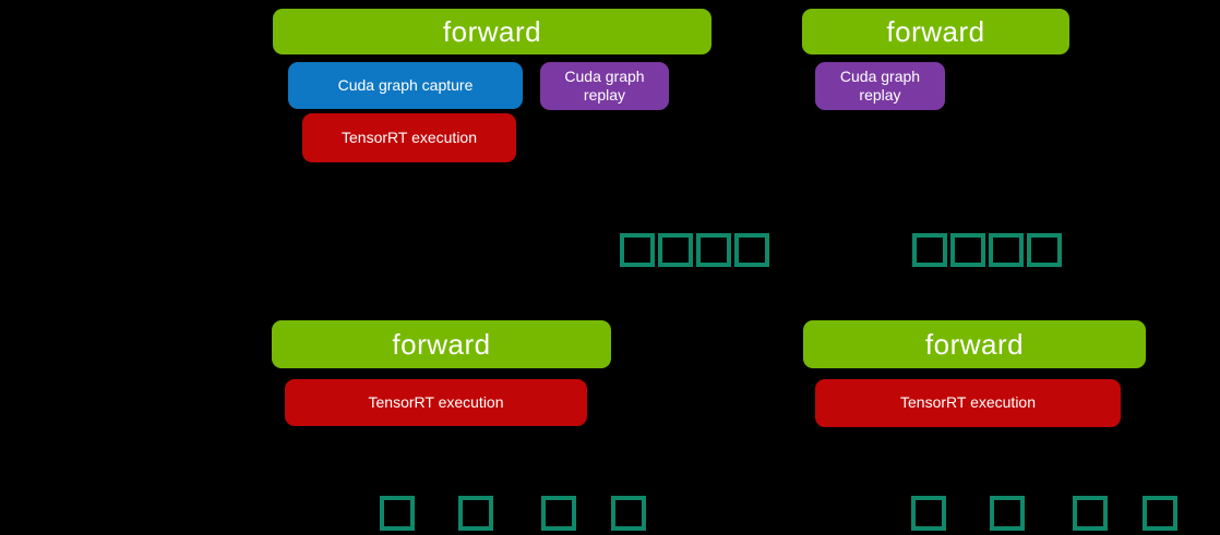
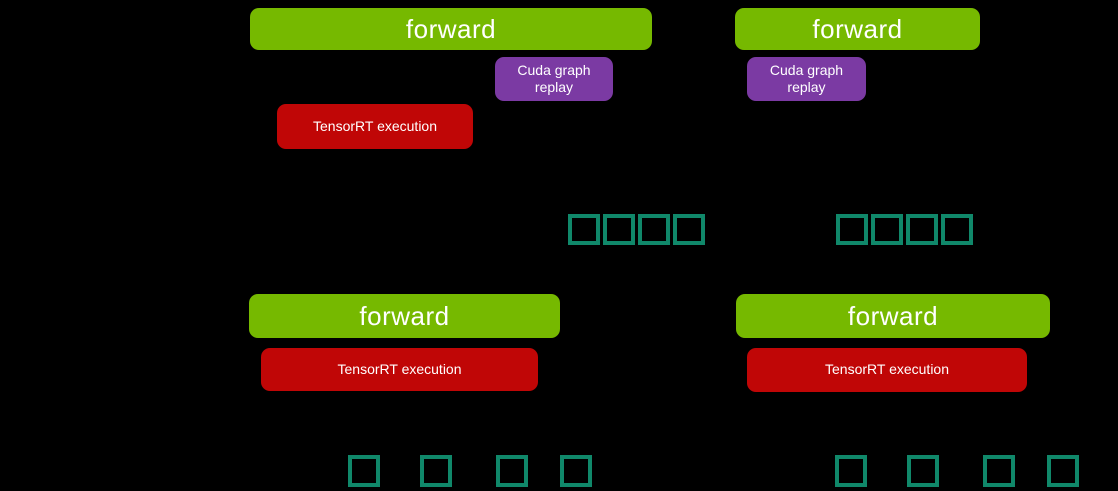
  forward
- Cuda graph capture
  Cuda graph replay
  TensorRT execution
  forward
  Cuda graph replay
  forward
  TensorRT execution
  forward
  TensorRT execution
